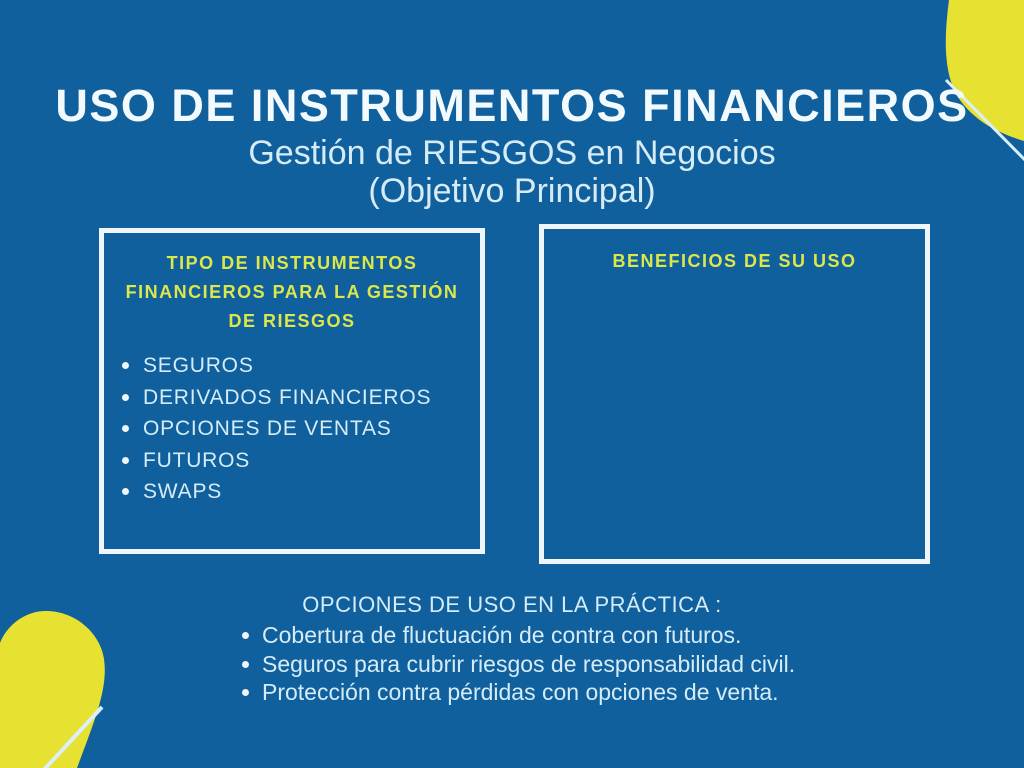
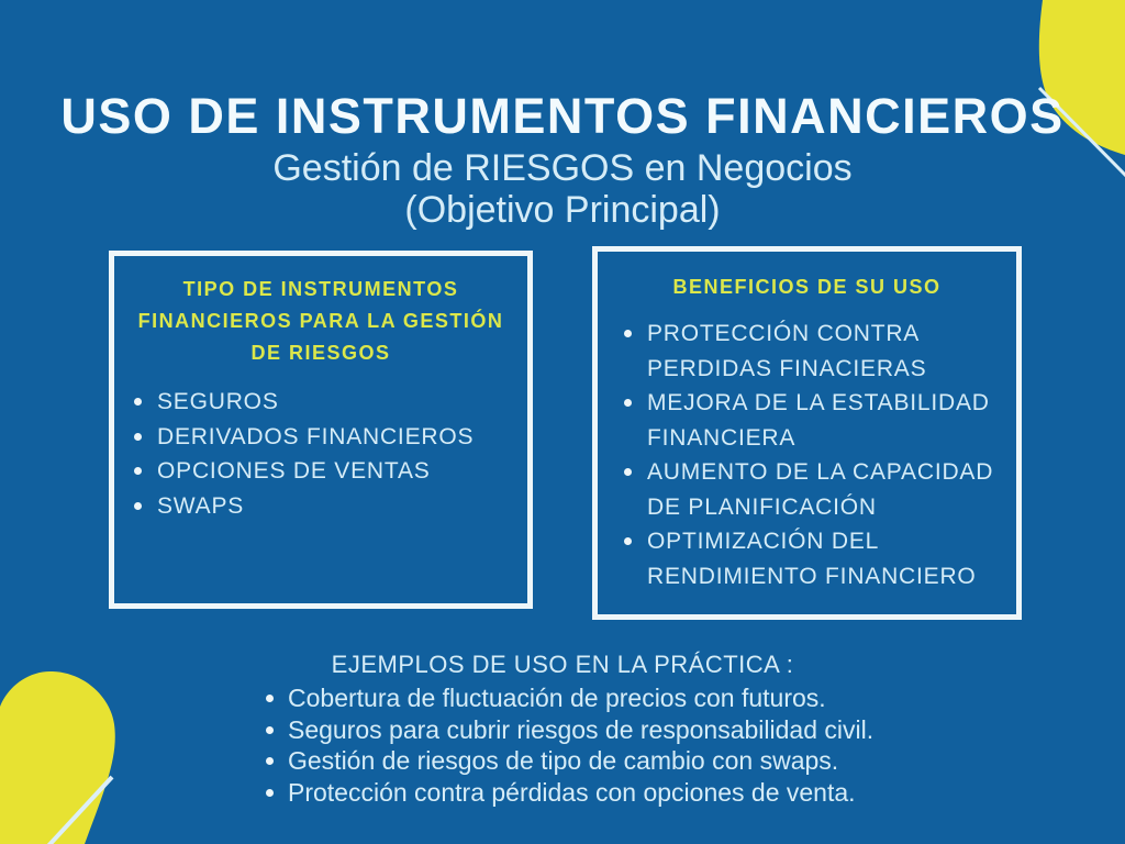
  USO DE INSTRUMENTOS FINANCIEROS
  Gestión de RIESGOS en Negocios
  (Objetivo Principal)
  TIPO DE INSTRUMENTOS
  FINANCIEROS PARA LA GESTIÓN
  DE RIESGOS
  SEGUROS
  DERIVADOS FINANCIEROS
  OPCIONES DE VENTAS
- FUTUROS
  SWAPS
  BENEFICIOS DE SU USO
+ PROTECCIÓN CONTRA
+ PERDIDAS FINACIERAS
+ MEJORA DE LA ESTABILIDAD
+ FINANCIERA
+ AUMENTO DE LA CAPACIDAD
+ DE PLANIFICACIÓN
+ OPTIMIZACIÓN DEL
+ RENDIMIENTO FINANCIERO
- OPCIONES DE USO EN LA PRÁCTICA :
+ EJEMPLOS DE USO EN LA PRÁCTICA :
- Cobertura de fluctuación de contra con futuros.
+ Cobertura de fluctuación de precios con futuros.
  Seguros para cubrir riesgos de responsabilidad civil.
+ Gestión de riesgos de tipo de cambio con swaps.
  Protección contra pérdidas con opciones de venta.
